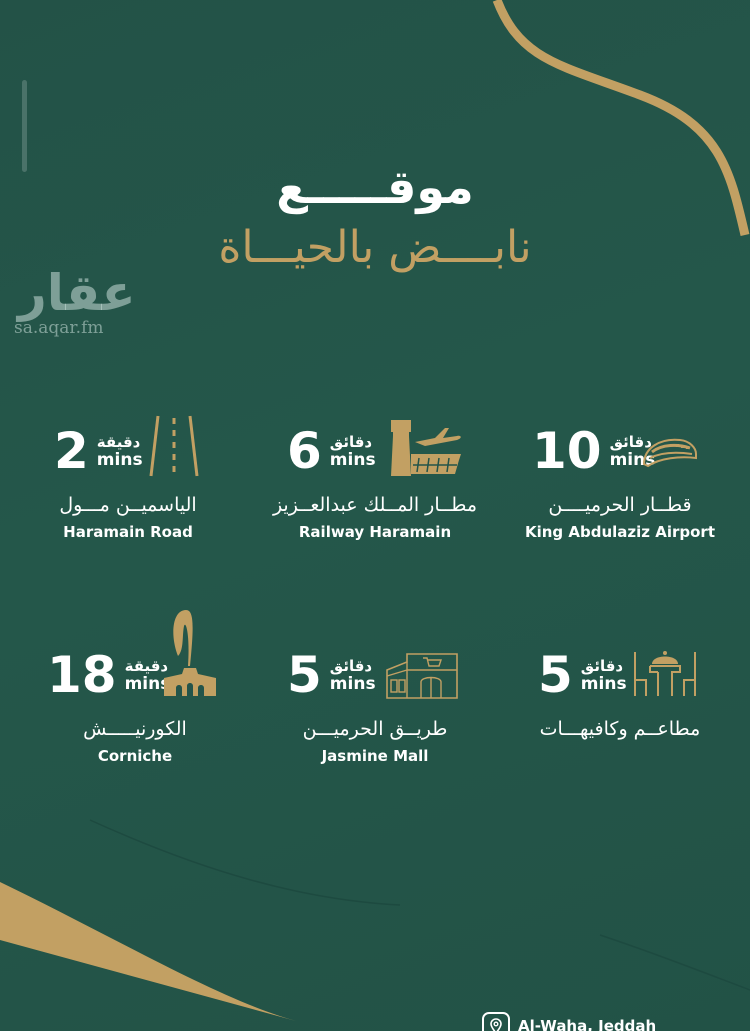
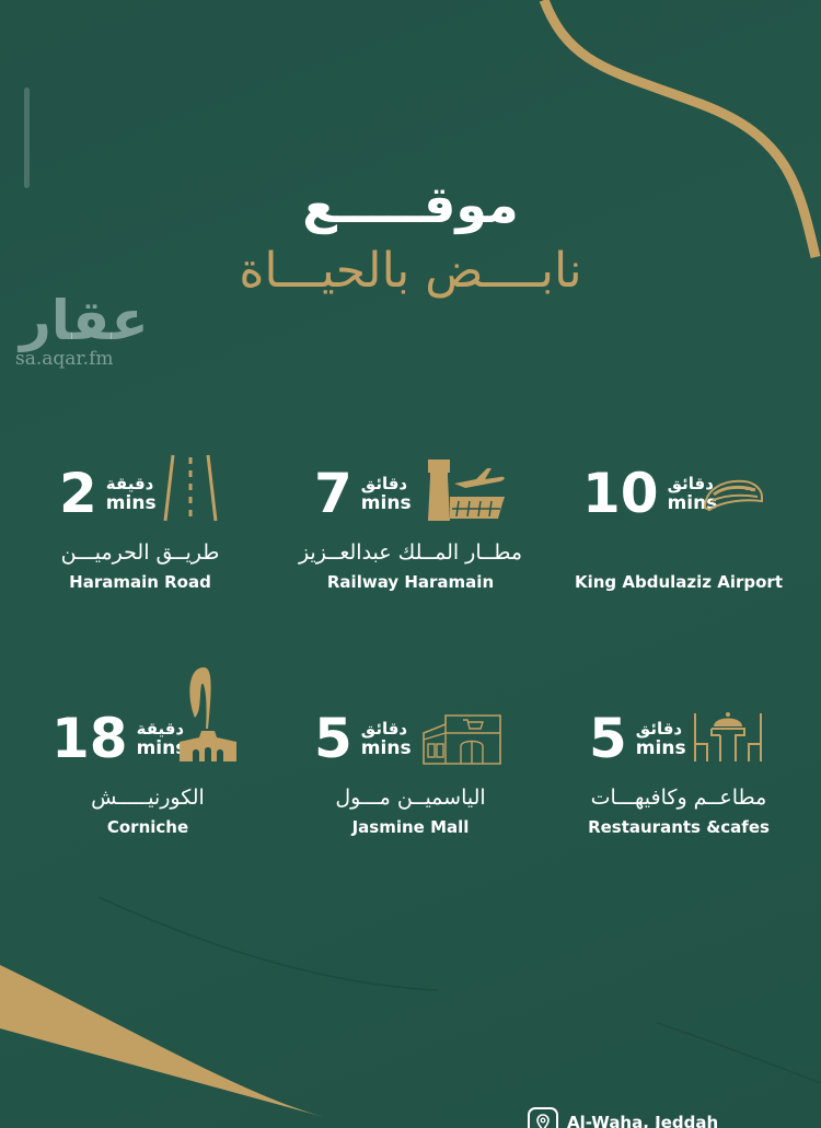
  موقـــــع
  نابــــض بالحيـــاة
  عقار
  sa.aqar.fm
  10
  دقائق
  mins
- قطــار الحرميــــن
  King Abdulaziz Airport
- 6
+ 7
  دقائق
  mins
  مطــار المــلك عبدالعــزيز
  Railway Haramain
  2
  دقيقة
  mins
- الياسميــن مـــول
+ طريــق الحرميـــن
  Haramain Road
  5
  دقائق
  mins
  مطاعــم وكافيهـــات
+ Restaurants &cafes
  5
  دقائق
  mins
- طريــق الحرميـــن
+ الياسميــن مـــول
  Jasmine Mall
  18
  دقيقة
  min
  الكورنيـــــش
  Corniche
  Al-Waha, Jeddah
